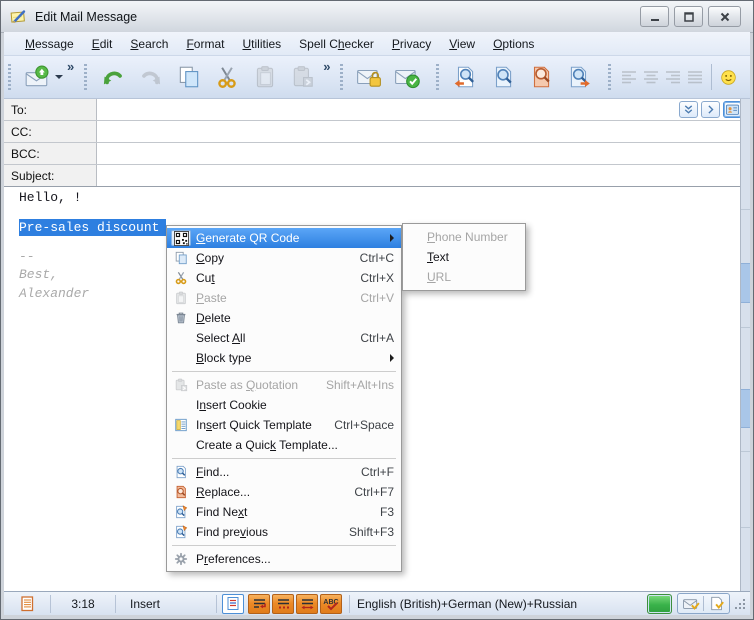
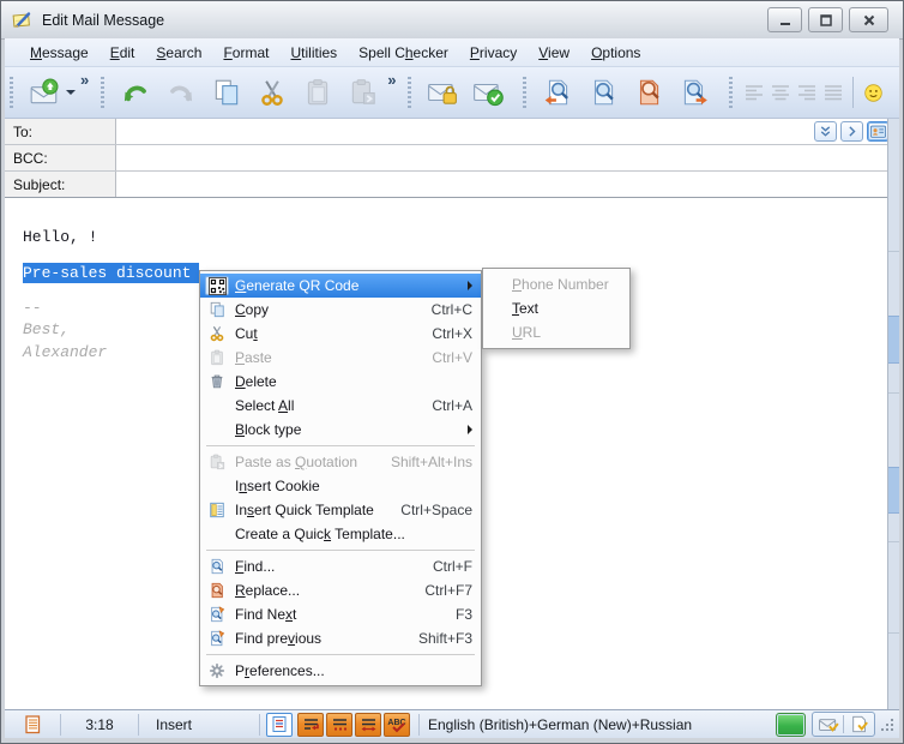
  Edit Mail Message
  Message
  Edit
  Search
  Format
  Utilities
  Spell Checker
  Privacy
  View
  Options
  »
  »
  To:
- CC:
  BCC:
  Subject:
  Hello, !
  Pre-sales discount
  --
  Best,
  Alexander
  3:18
  Insert
  English (British)+German (New)+Russian
  Generate QR Code
  Copy
  Ctrl+C
  Cut
  Ctrl+X
  Paste
  Ctrl+V
  Delete
  Select All
  Ctrl+A
  Block type
  Paste as Quotation
  Shift+Alt+Ins
  Insert Cookie
  Insert Quick Template
  Ctrl+Space
  Create a Quick Template...
  Find...
  Ctrl+F
  Replace...
  Ctrl+F7
  Find Next
  F3
  Find previous
  Shift+F3
  Preferences...
  Phone Number
  Text
  URL
